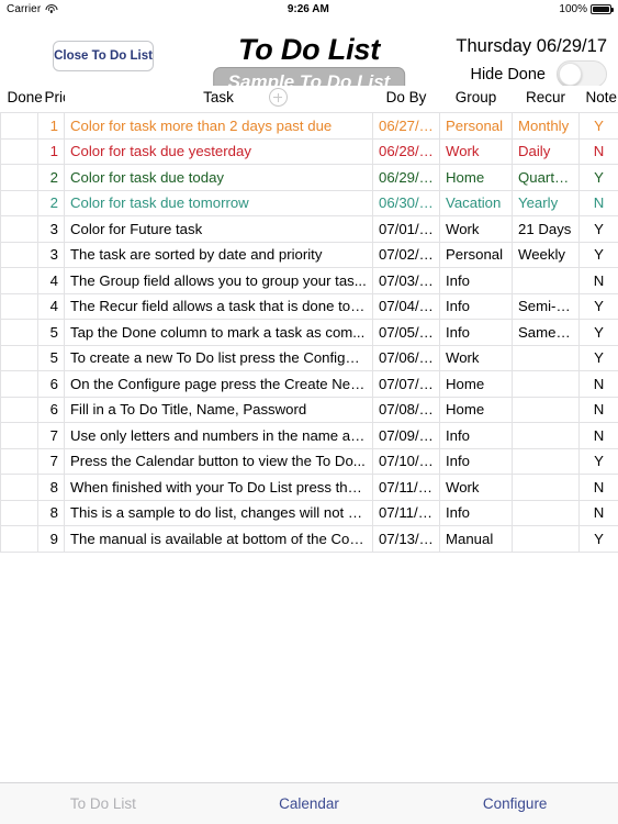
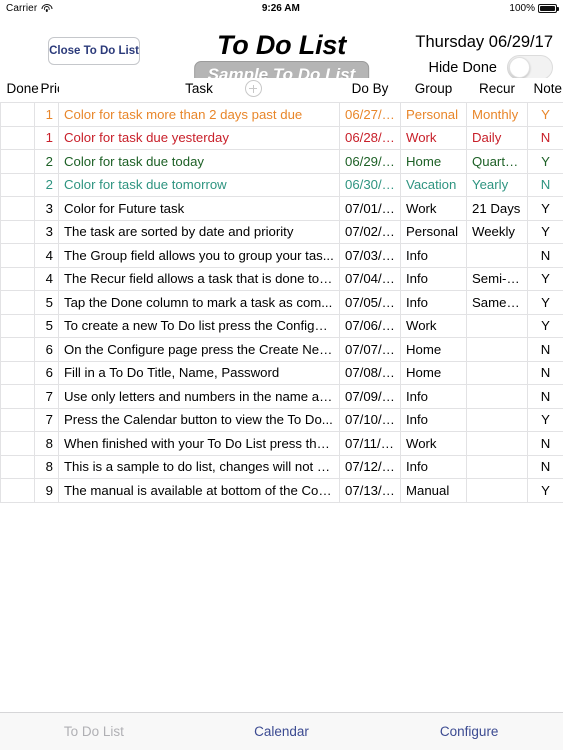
  Carrier
  9:26 AM
  100%
  Close To Do List
  To Do List
  Sample To Do List
  Thursday 06/29/17
  Hide Done
  Done	Pri	Task	Do By	Group	Recur	Note
  	1	Color for task more than 2 days past due	06/27/17	Personal	Monthly	Y
  	1	Color for task due yesterday	06/28/17	Work	Daily	N
  	2	Color for task due today	06/29/17	Home	Quarterly	Y
  	2	Color for task due tomorrow	06/30/17	Vacation	Yearly	N
  	3	Color for Future task	07/01/17	Work	21 Days	Y
  	3	The task are sorted by date and priority	07/02/17	Personal	Weekly	Y
  	4	The Group field allows you to group your tas...	07/03/17	Info		N
  	4	The Recur field allows a task that is done to r...	07/04/17	Info	Semi-Ann	Y
  	5	Tap the Done column to mark a task as com...	07/05/17	Info	Same Da	Y
  	5	To create a new To Do list press the Configur...	07/06/17	Work		Y
  	6	On the Configure page press the Create New...	07/07/17	Home		N
  	6	Fill in a To Do Title, Name, Password	07/08/17	Home		N
  	7	Use only letters and numbers in the name an...	07/09/17	Info		N
  	7	Press the Calendar button to view the To Do...	07/10/17	Info		Y
  	8	When finished with your To Do List press the...	07/11/17	Work		N
- 	8	This is a sample to do list, changes will not b...	07/11/17	Info		N
+ 	8	This is a sample to do list, changes will not b...	07/12/17	Info		N
  	9	The manual is available at bottom of the Con...	07/13/17	Manual		Y
  To Do List
  Calendar
  Configure
